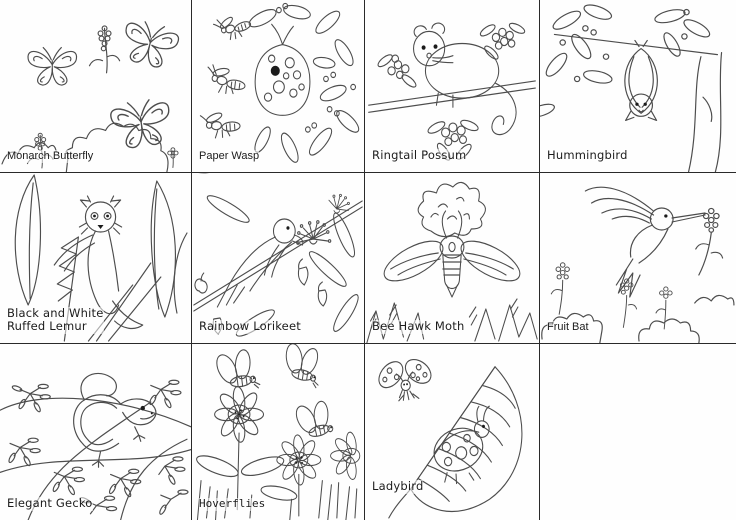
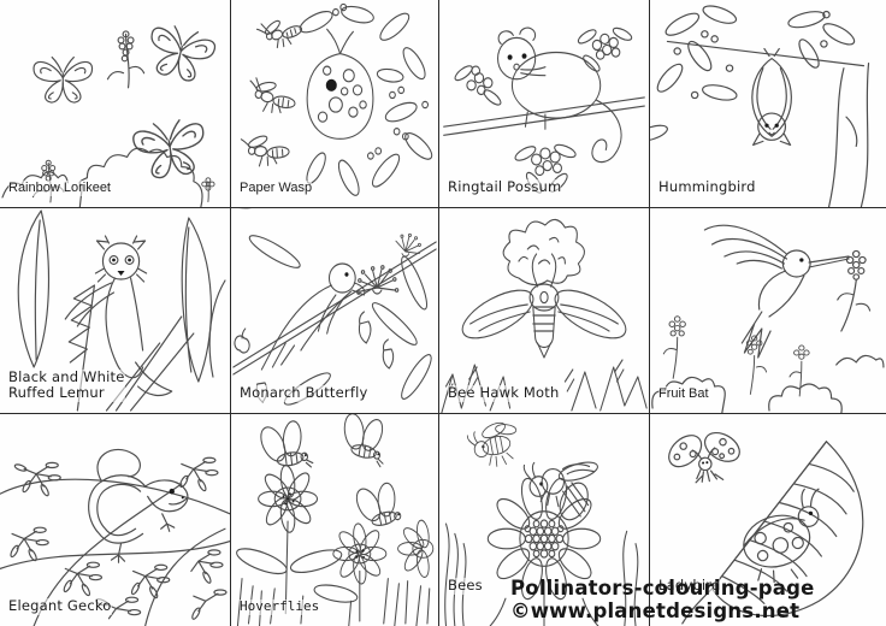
- Monarch Butterfly
+ Rainbow Lorikeet
  Paper Wasp
  Ringtail Possum
  Hummingbird
  Black and White
  Ruffed Lemur
- Rainbow Lorikeet
+ Monarch Butterfly
  Bee Hawk Moth
  Fruit Bat
  Elegant Gecko
  Hoverflies
+ Bees
  Ladybird
+ Pollinators-colouring-page ©www.planetdesigns.net
